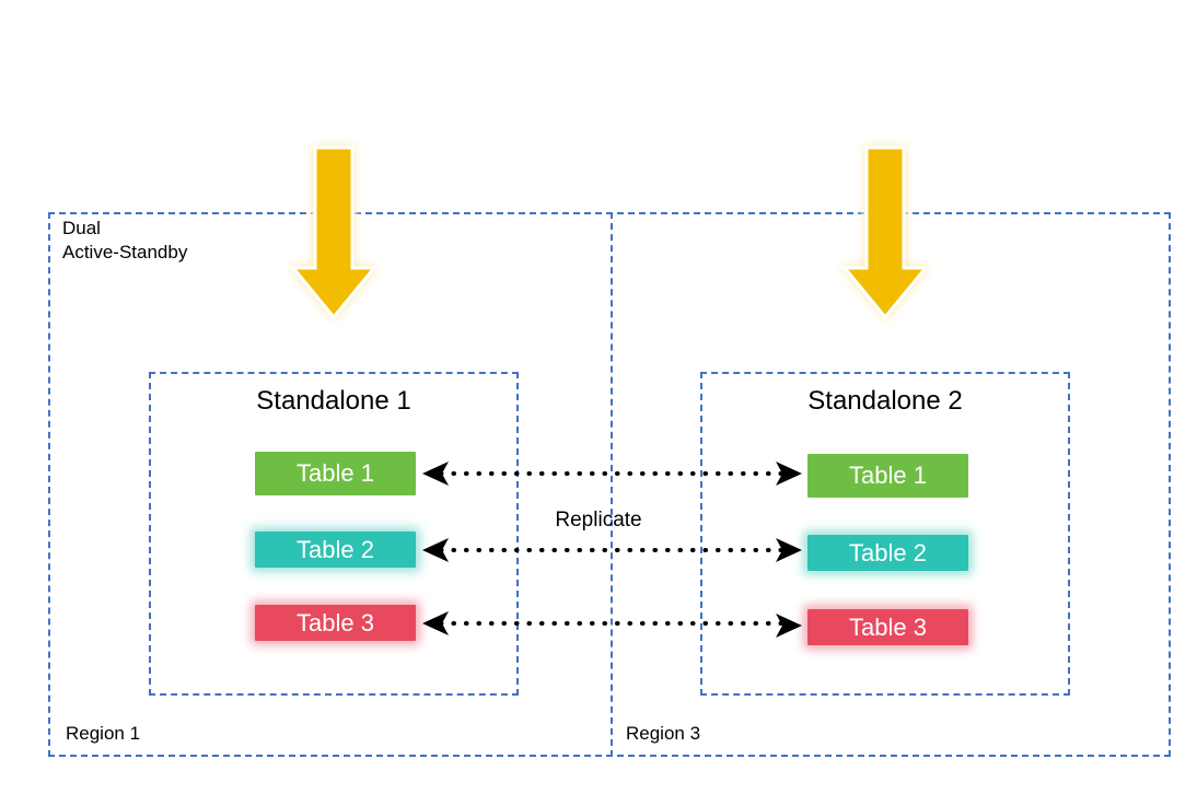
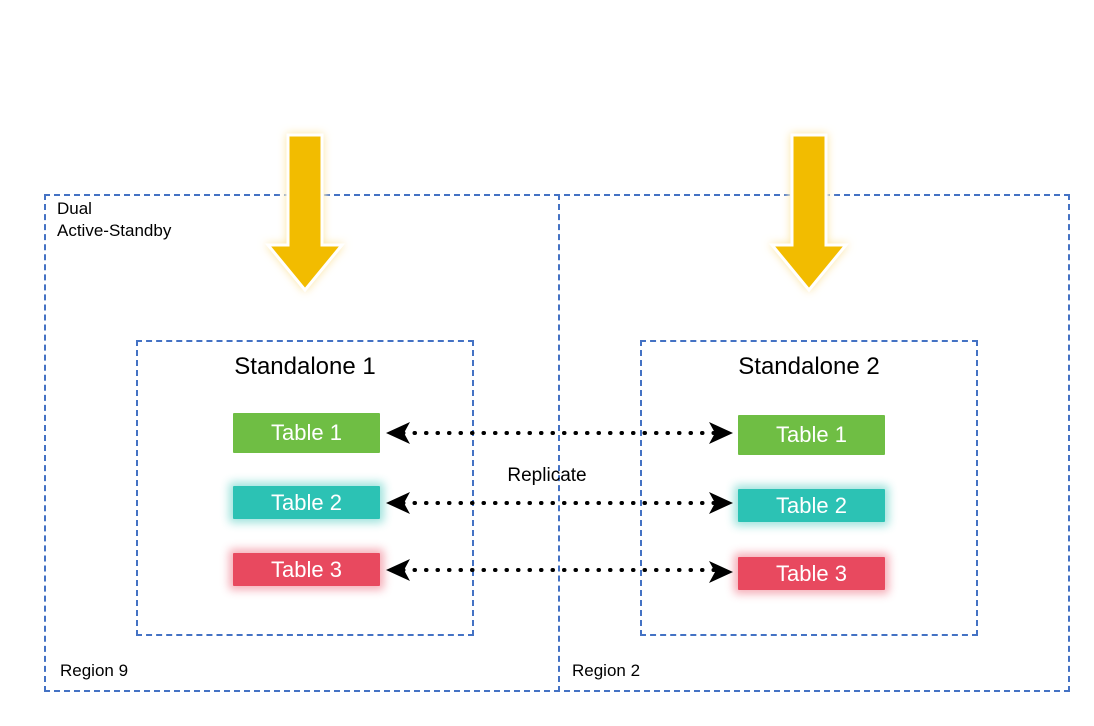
  Dual
  Active-Standby
- Region 1
+ Region 9
- Region 3
+ Region 2
  Standalone 1
  Standalone 2
  Table 1
  Table 2
  Table 3
  Table 1
  Table 2
  Table 3
  Replicate
